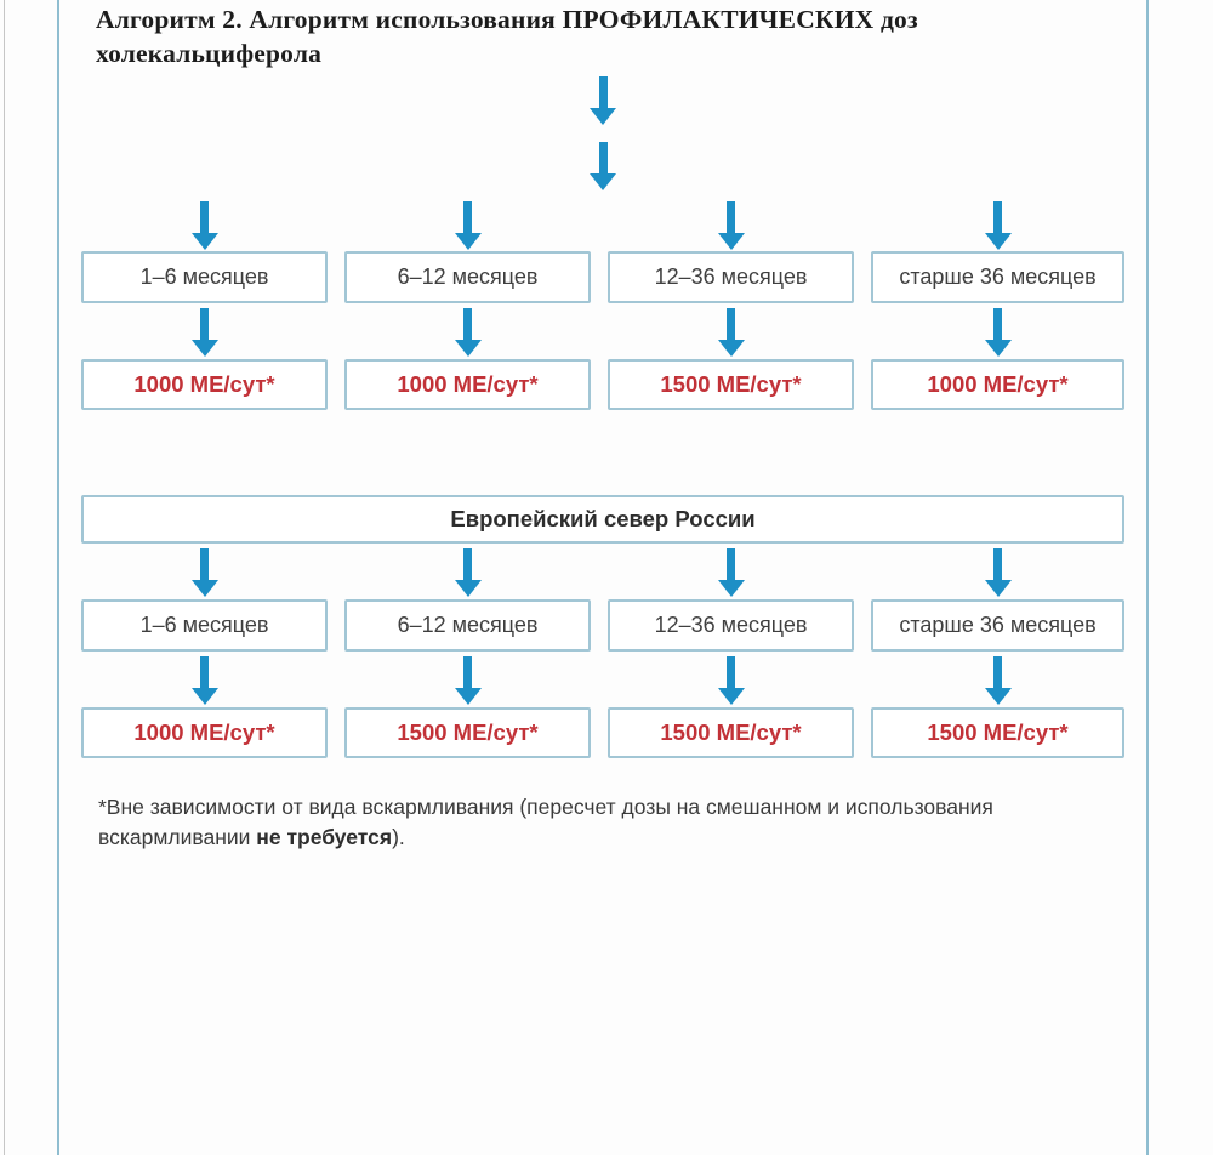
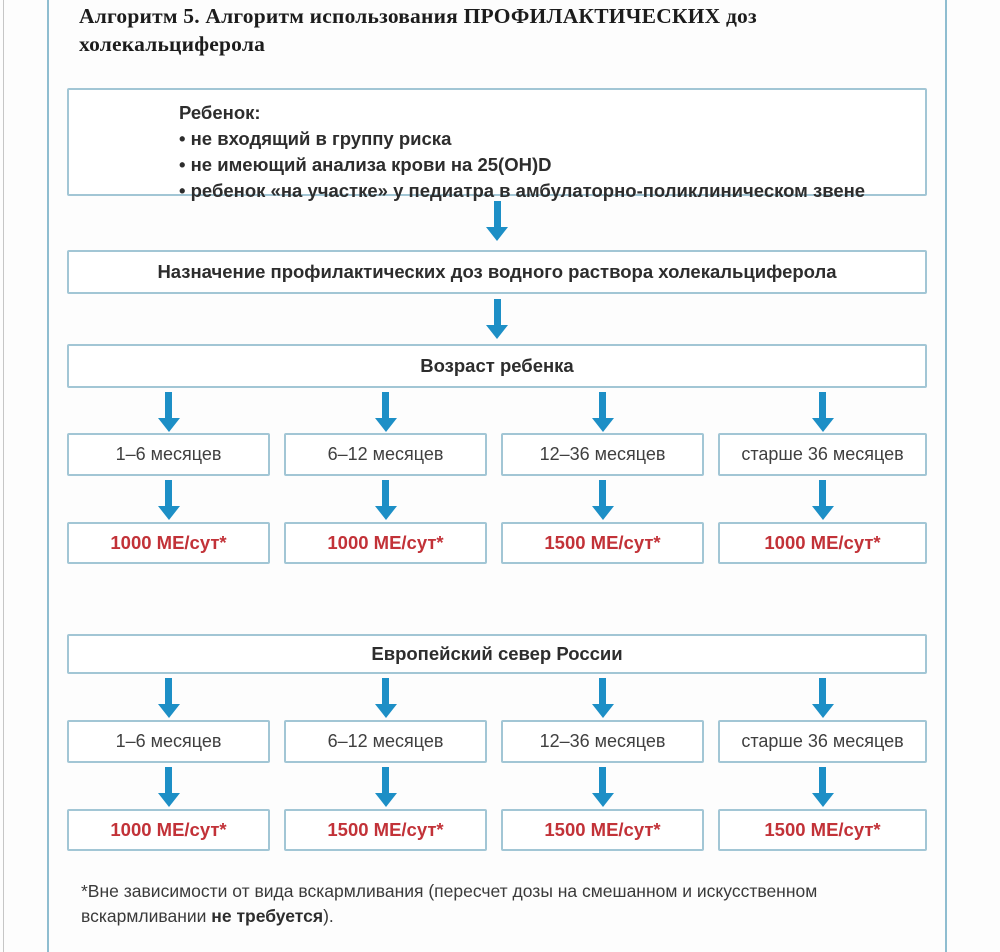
- Алгоритм 2. Алгоритм использования ПРОФИЛАКТИЧЕСКИХ доз холекальциферола
+ Алгоритм 5. Алгоритм использования ПРОФИЛАКТИЧЕСКИХ доз холекальциферола
+ Ребенок:
+ • не входящий в группу риска
+ • не имеющий анализа крови на 25(OH)D
+ • ребенок «на участке» у педиатра в амбулаторно-поликлиническом звене
+ Назначение профилактических доз водного раствора холекальциферола
+ Возраст ребенка
  1–6 месяцев
  6–12 месяцев
  12–36 месяцев
  старше 36 месяцев
  1000 МЕ/сут*
  1000 МЕ/сут*
  1500 МЕ/сут*
  1000 МЕ/сут*
  Европейский север России
  1–6 месяцев
  6–12 месяцев
  12–36 месяцев
  старше 36 месяцев
  1000 МЕ/сут*
  1500 МЕ/сут*
  1500 МЕ/сут*
  1500 МЕ/сут*
- *Вне зависимости от вида вскармливания (пересчет дозы на смешанном и использования вскармливании не требуется).
+ *Вне зависимости от вида вскармливания (пересчет дозы на смешанном и искусственном вскармливании не требуется).
